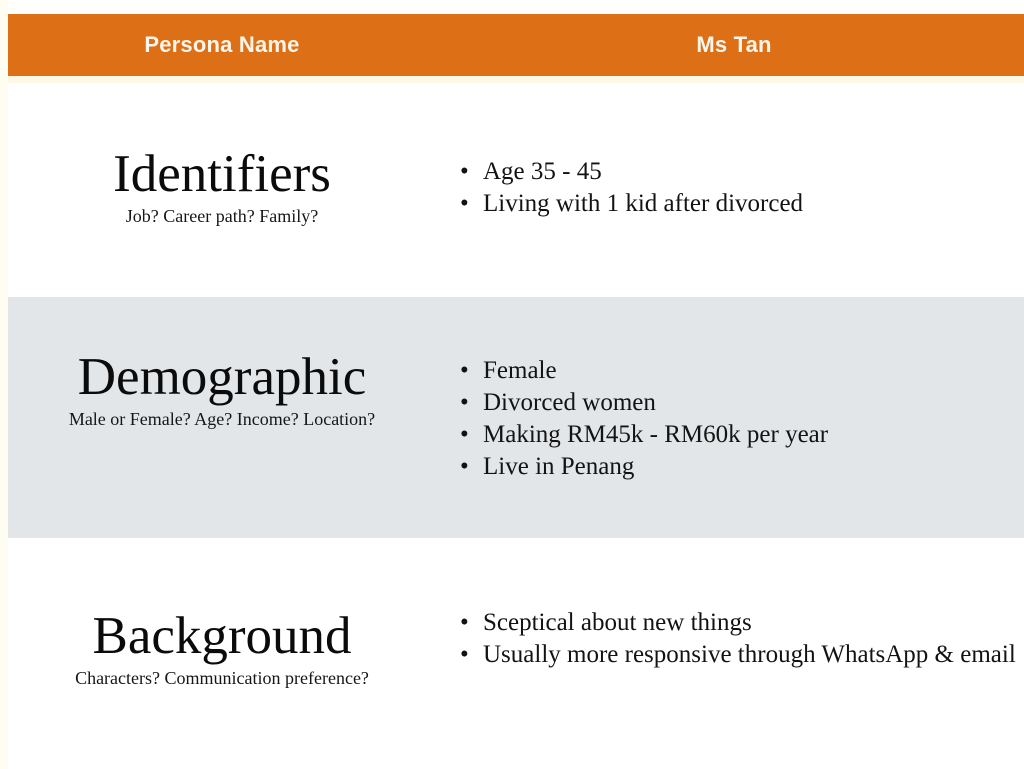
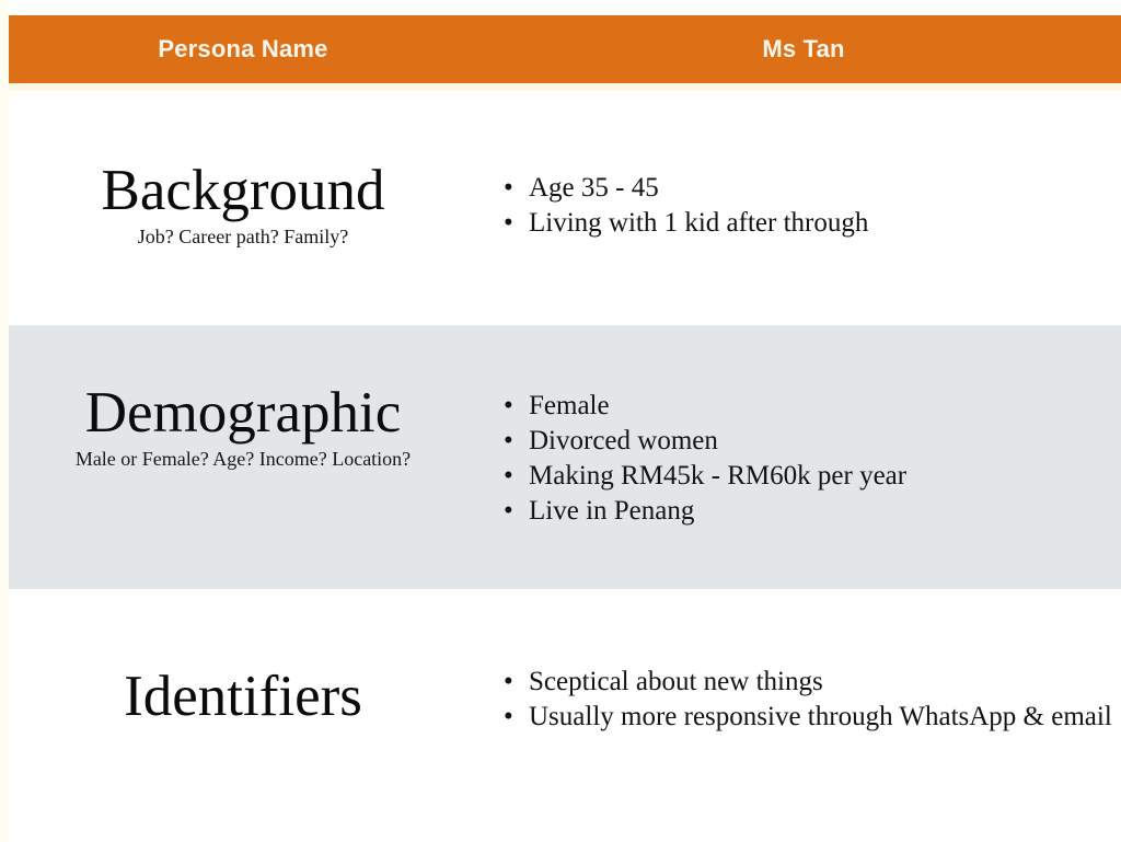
  Persona Name
  Ms Tan
- Identifiers
+ Background
  Job? Career path? Family?
  •
  Age 35 - 45
  •
- Living with 1 kid after divorced
+ Living with 1 kid after through
  Demographic
  Male or Female? Age? Income? Location?
  •
  Female
  •
  Divorced women
  •
  Making RM45k - RM60k per year
  •
  Live in Penang
- Background
+ Identifiers
- Characters? Communication preference?
  •
  Sceptical about new things
  •
  Usually more responsive through WhatsApp & email
